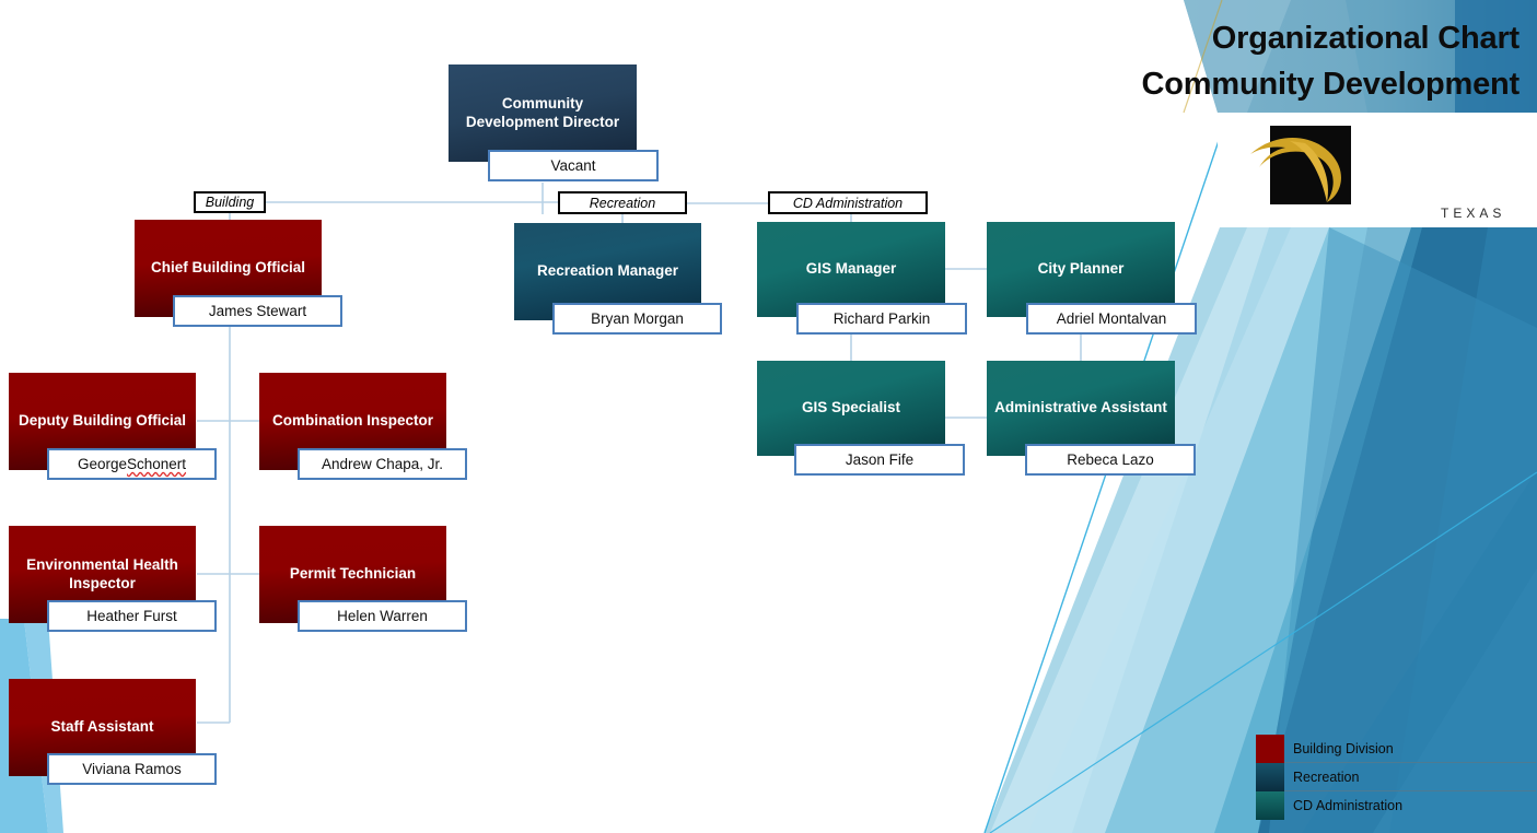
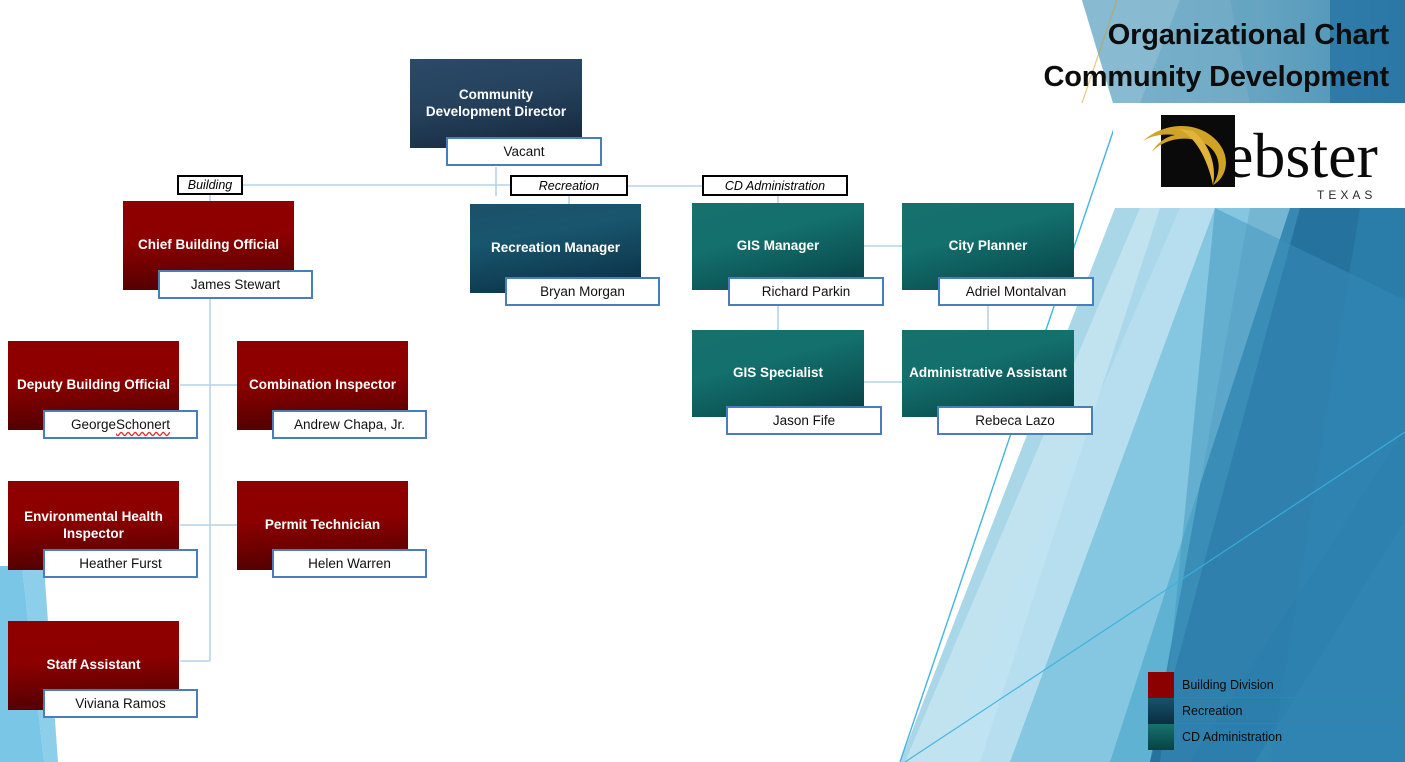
  Organizational Chart
  Community Development
+ ebster
  TEXAS
  Building
  Recreation
  CD Administration
  Community Development Director
  Vacant
  Chief Building Official
  James Stewart
  Deputy Building Official
  George
  Schonert
  Combination Inspector
  Andrew Chapa, Jr.
  Environmental Health Inspector
  Heather Furst
  Permit Technician
  Helen Warren
  Staff Assistant
  Viviana Ramos
  Recreation Manager
  Bryan Morgan
  GIS Manager
  Richard Parkin
  City Planner
  Adriel Montalvan
  GIS Specialist
  Jason Fife
  Administrative Assistant
  Rebeca Lazo
  Building Division
  Recreation
  CD Administration
